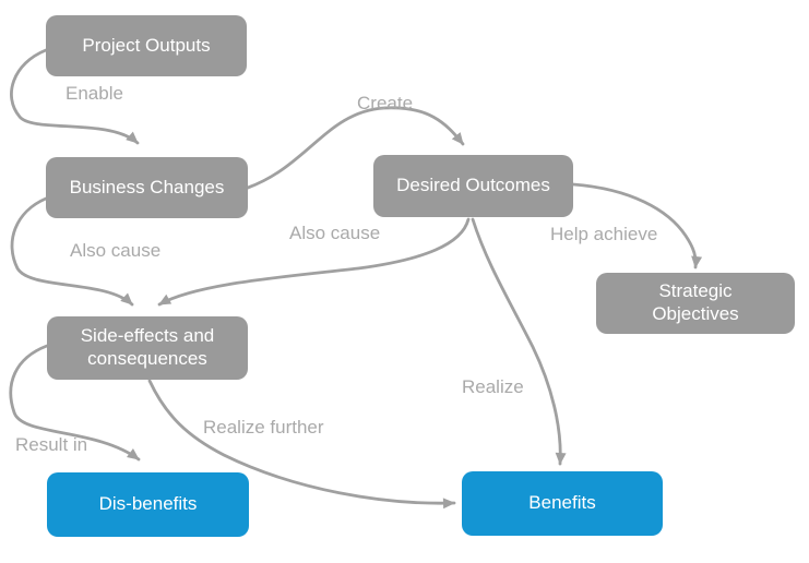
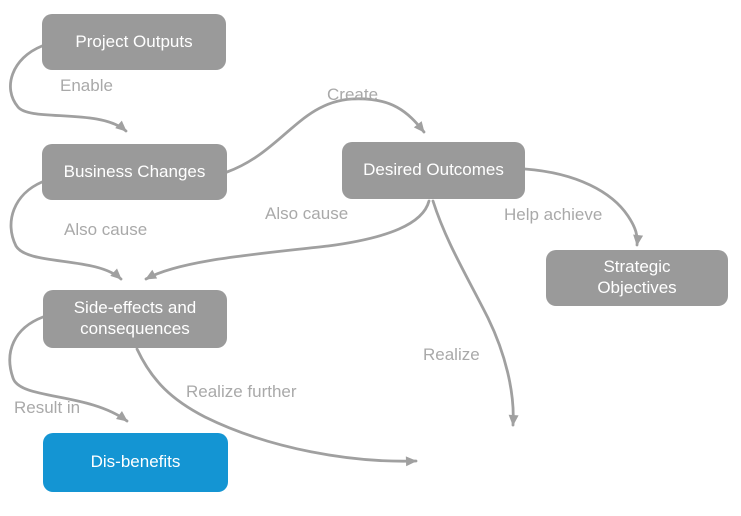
  Project Outputs
  Business Changes
  Desired Outcomes
  Strategic Objectives
  Side-effects and consequences
  Dis-benefits
- Benefits
  Enable
  Create
  Also cause
  Also cause
  Help achieve
  Realize
  Realize further
  Result in
